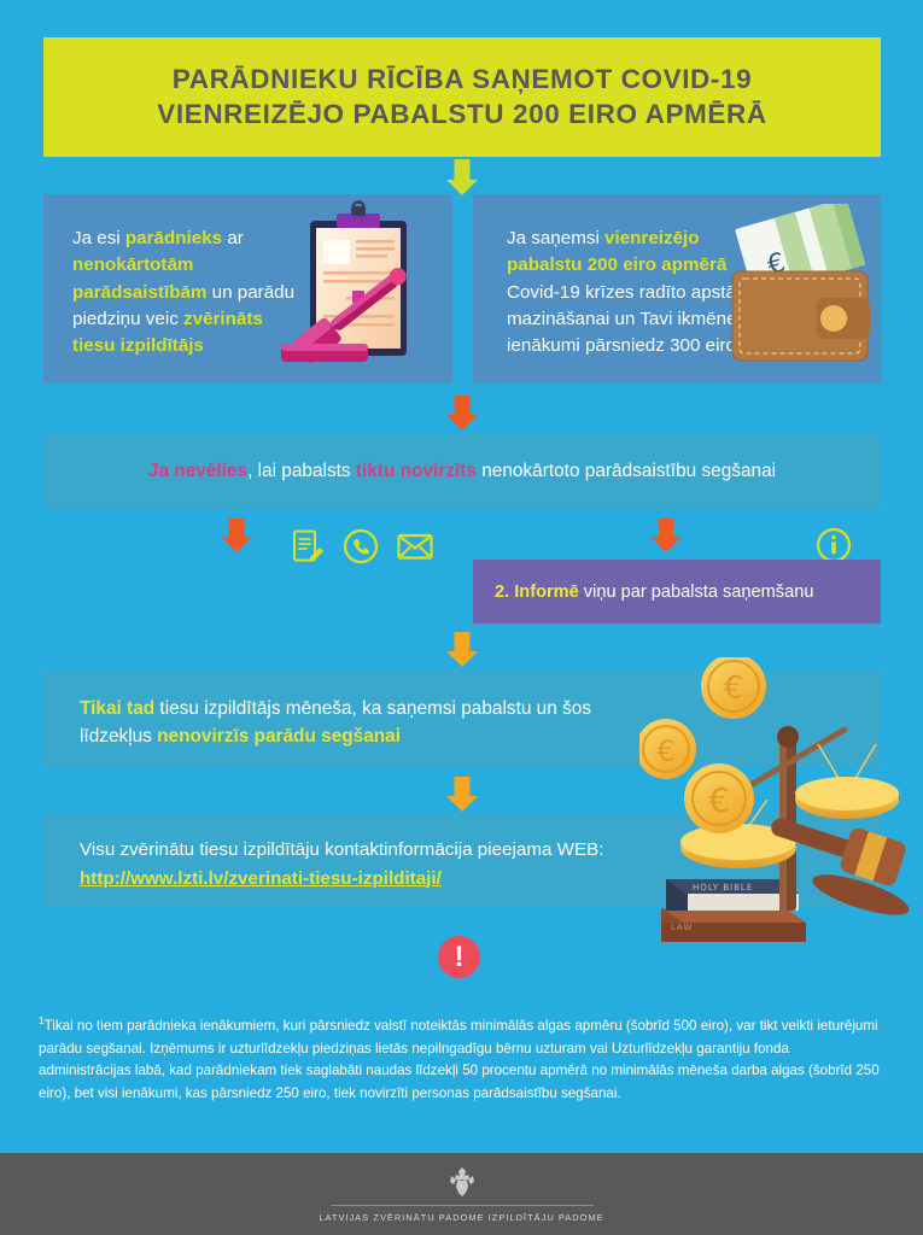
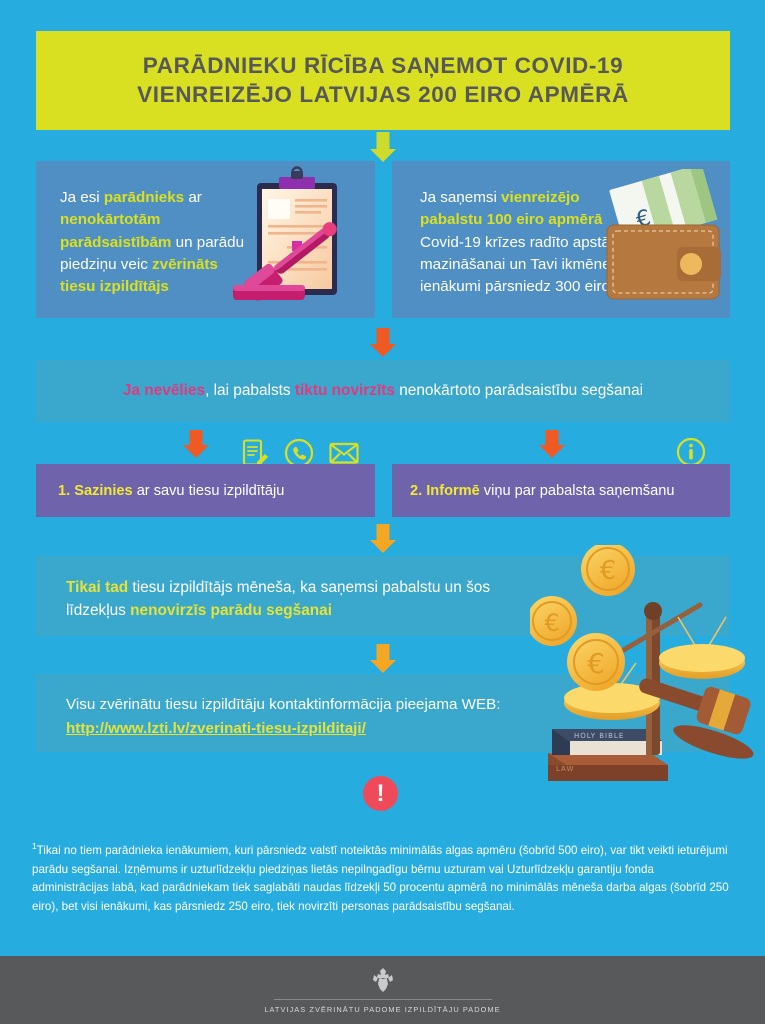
  PARĀDNIEKU RĪCĪBA SAŅEMOT COVID-19
- VIENREIZĒJO PABALSTU 200 EIRO APMĒRĀ
+ VIENREIZĒJO LATVIJAS 200 EIRO APMĒRĀ
  Ja esi parādnieks ar nenokārtotām parādsaistībām un parādu piedziņu veic zvērināts tiesu izpildītājs
- Ja saņemsi vienreizējo pabalstu 200 eiro apmērā Covid-19 krīzes radīto apstā mazināšanai un Tavi ikmēne ienākumi pārsniedz 300 eiro
+ Ja saņemsi vienreizējo pabalstu 100 eiro apmērā Covid-19 krīzes radīto apstā mazināšanai un Tavi ikmēne ienākumi pārsniedz 300 eiro
  Ja nevēlies, lai pabalsts tiktu novirzīts nenokārtoto parādsaistību segšanai
+ 1. Sazinies ar savu tiesu izpildītāju
  2. Informē viņu par pabalsta saņemšanu
  Tikai tad tiesu izpildītājs mēneša, ka saņemsi pabalstu un šos līdzekļus nenovirzīs parādu segšanai
  Visu zvērinātu tiesu izpildītāju kontaktinformācija pieejama WEB:
  http://www.lzti.lv/zverinati-tiesu-izpilditaji/
  HOLY BIBLE
  LAW
  €
  €
  €
  !
  1Tikai no tiem parādnieka ienākumiem, kuri pārsniedz valstī noteiktās minimālās algas apmēru (šobrīd 500 eiro), var tikt veikti ieturējumi parādu segšanai. Izņēmums ir uzturlīdzekļu piedziņas lietās nepilngadīgu bērnu uzturam vai Uzturlīdzekļu garantiju fonda administrācijas labā, kad parādniekam tiek saglabāti naudas līdzekļi 50 procentu apmērā no minimālās mēneša darba algas (šobrīd 250 eiro), bet visi ienākumi, kas pārsniedz 250 eiro, tiek novirzīti personas parādsaistību segšanai.
  LATVIJAS ZVĒRINĀTU PADOME IZPILDĪTĀJU PADOME
